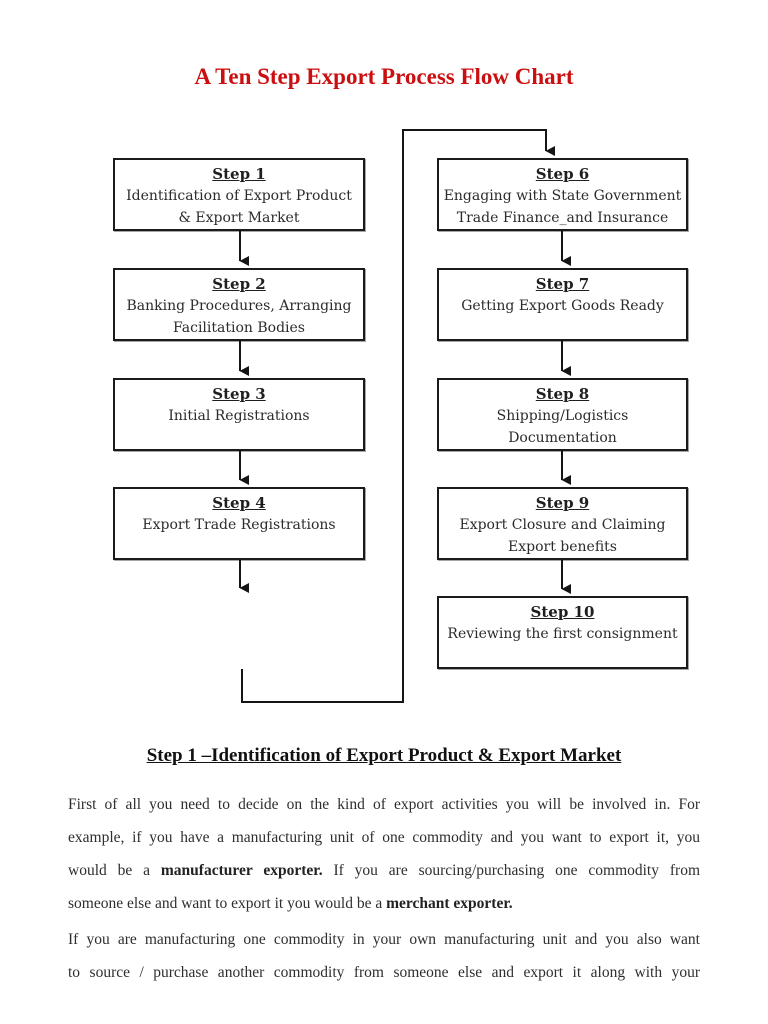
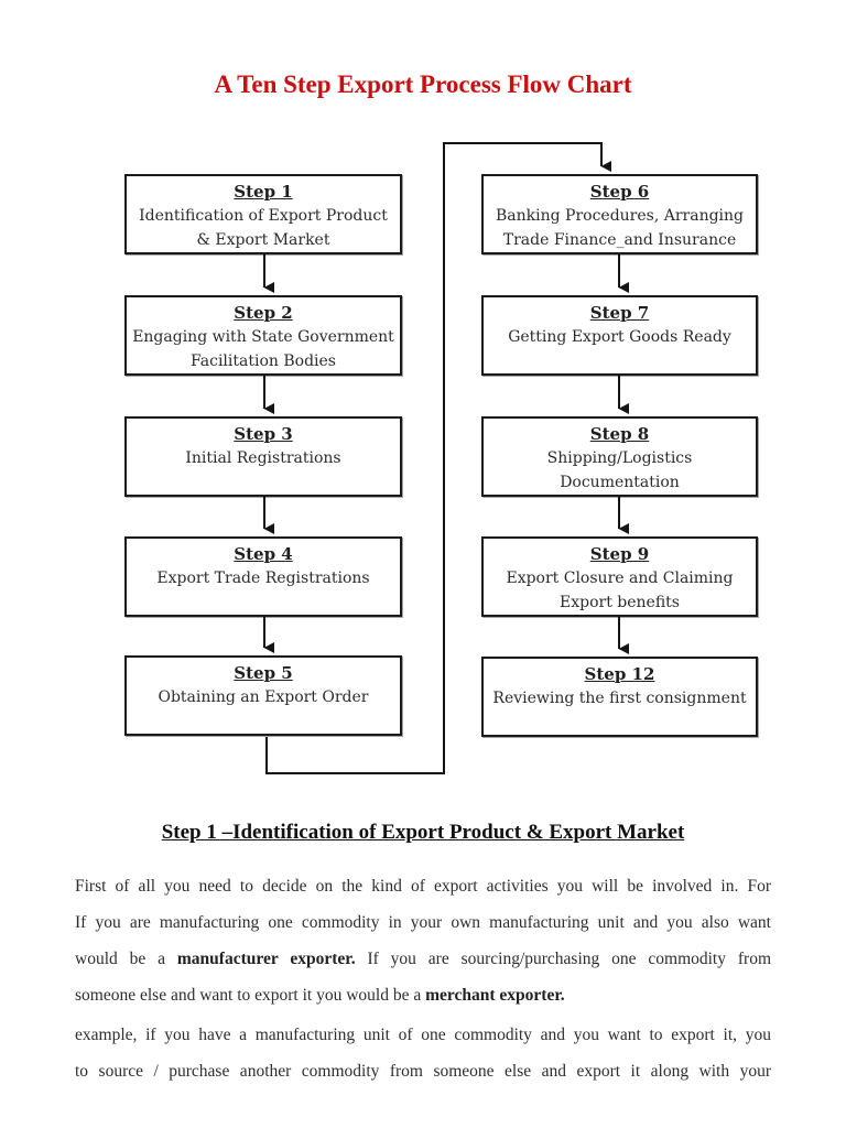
  A Ten Step Export Process Flow Chart
  Step 1
  Identification of Export Product
  & Export Market
  Step 2
- Banking Procedures, Arranging
+ Engaging with State Government
  Facilitation Bodies
  Step 3
  Initial Registrations
  Step 4
  Export Trade Registrations
+ Step 5
+ Obtaining an Export Order
  Step 6
- Engaging with State Government
+ Banking Procedures, Arranging
  Trade Finance_and Insurance
  Step 7
  Getting Export Goods Ready
  Step 8
  Shipping/Logistics
  Documentation
  Step 9
  Export Closure and Claiming
  Export benefits
- Step 10
+ Step 12
  Reviewing the first consignment
  Step 1 –Identification of Export Product & Export Market
  First of all you need to decide on the kind of export activities you will be involved in. For
- example, if you have a manufacturing unit of one commodity and you want to export it, you
+ If you are manufacturing one commodity in your own manufacturing unit and you also want
  would be a manufacturer exporter. If you are sourcing/purchasing one commodity from
  someone else and want to export it you would be a merchant exporter.
- If you are manufacturing one commodity in your own manufacturing unit and you also want
+ example, if you have a manufacturing unit of one commodity and you want to export it, you
  to source / purchase another commodity from someone else and export it along with your
